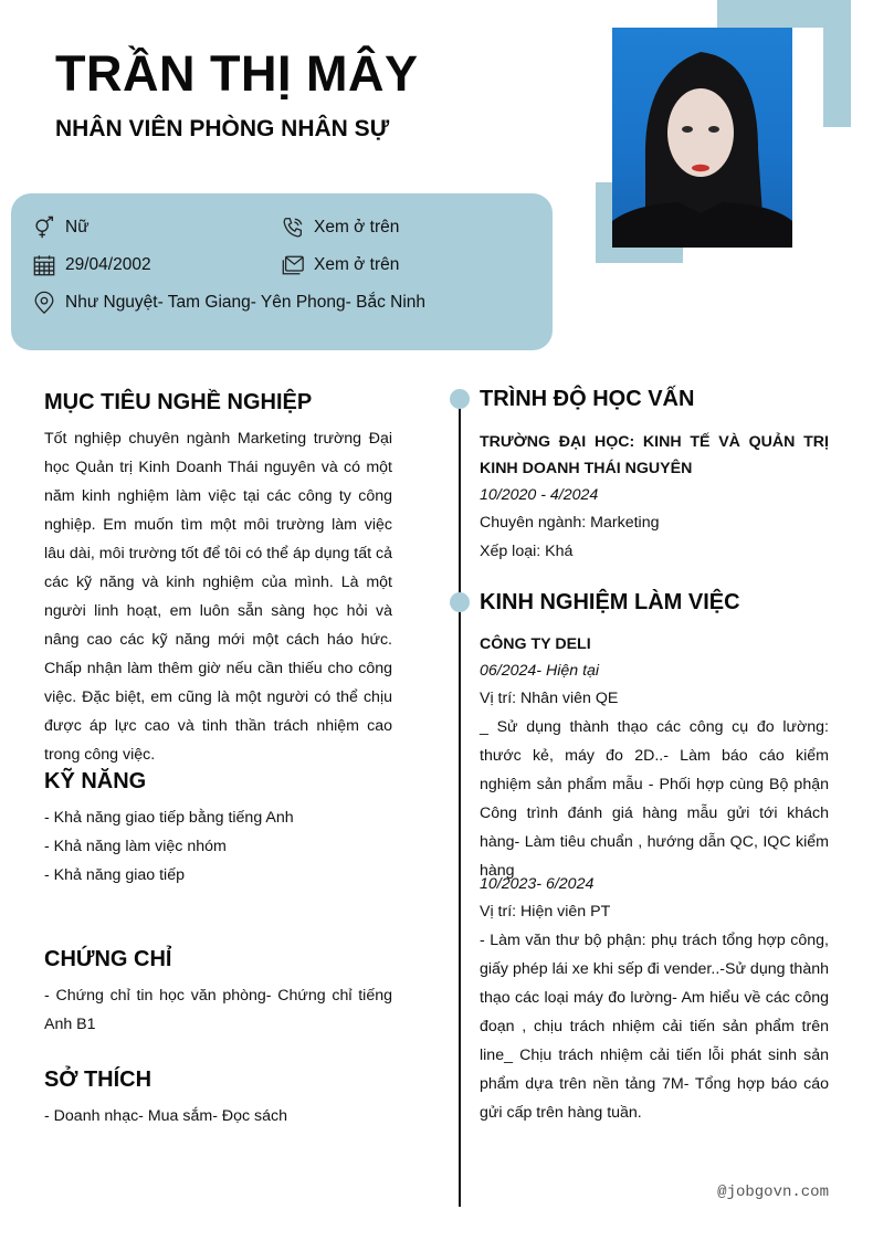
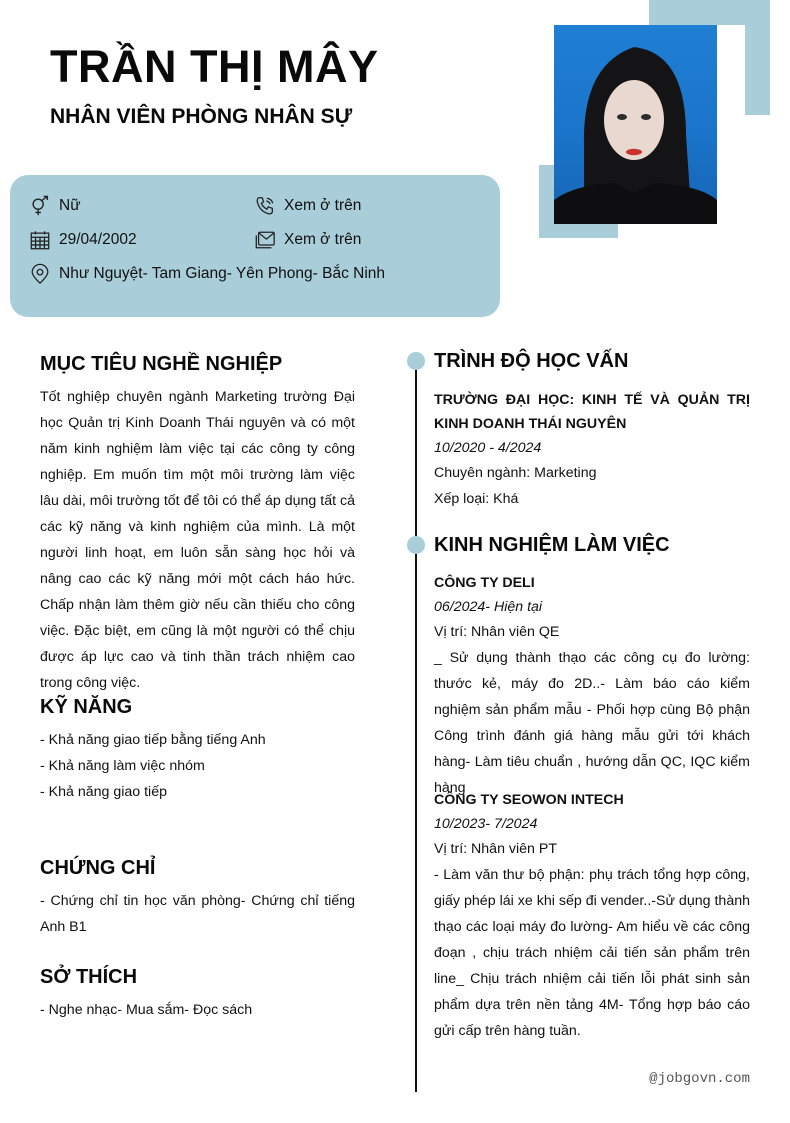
  TRẦN THỊ MÂY
  NHÂN VIÊN PHÒNG NHÂN SỰ
  Nữ
  Xem ở trên
  29/04/2002
  Xem ở trên
  Như Nguyệt- Tam Giang- Yên Phong- Bắc Ninh
  MỤC TIÊU NGHỀ NGHIỆP
  Tốt nghiệp chuyên ngành Marketing trường Đại học Quản trị Kinh Doanh Thái nguyên và có một năm kinh nghiệm làm việc tại các công ty công nghiệp. Em muốn tìm một môi trường làm việc lâu dài, môi trường tốt để tôi có thể áp dụng tất cả các kỹ năng và kinh nghiệm của mình. Là một người linh hoạt, em luôn sẵn sàng học hỏi và nâng cao các kỹ năng mới một cách háo hức. Chấp nhận làm thêm giờ nếu cần thiếu cho công việc. Đặc biệt, em cũng là một người có thể chịu được áp lực cao và tinh thần trách nhiệm cao trong công việc.
  KỸ NĂNG
  - Khả năng giao tiếp bằng tiếng Anh
  - Khả năng làm việc nhóm
  - Khả năng giao tiếp
  CHỨNG CHỈ
  - Chứng chỉ tin học văn phòng- Chứng chỉ tiếng Anh B1
  SỞ THÍCH
- - Doanh nhạc- Mua sắm- Đọc sách
+ - Nghe nhạc- Mua sắm- Đọc sách
  TRÌNH ĐỘ HỌC VẤN
  TRƯỜNG ĐẠI HỌC: KINH TẾ VÀ QUẢN TRỊ KINH DOANH THÁI NGUYÊN
  10/2020 - 4/2024
  Chuyên ngành: Marketing
  Xếp loại: Khá
  KINH NGHIỆM LÀM VIỆC
  CÔNG TY DELI
  06/2024- Hiện tại
  Vị trí: Nhân viên QE
  _ Sử dụng thành thạo các công cụ đo lường: thước kẻ, máy đo 2D..- Làm báo cáo kiểm nghiệm sản phẩm mẫu - Phối hợp cùng Bộ phận Công trình đánh giá hàng mẫu gửi tới khách hàng- Làm tiêu chuẩn , hướng dẫn QC, IQC kiểm hàng
+ CÔNG TY SEOWON INTECH
- 10/2023- 6/2024
+ 10/2023- 7/2024
- Vị trí: Hiện viên PT
+ Vị trí: Nhân viên PT
- - Làm văn thư bộ phận: phụ trách tổng hợp công, giấy phép lái xe khi sếp đi vender..-Sử dụng thành thạo các loại máy đo lường- Am hiểu về các công đoạn , chịu trách nhiệm cải tiến sản phẩm trên line_ Chịu trách nhiệm cải tiến lỗi phát sinh sản phẩm dựa trên nền tảng 7M- Tổng hợp báo cáo gửi cấp trên hàng tuần.
+ - Làm văn thư bộ phận: phụ trách tổng hợp công, giấy phép lái xe khi sếp đi vender..-Sử dụng thành thạo các loại máy đo lường- Am hiểu về các công đoạn , chịu trách nhiệm cải tiến sản phẩm trên line_ Chịu trách nhiệm cải tiến lỗi phát sinh sản phẩm dựa trên nền tảng 4M- Tổng hợp báo cáo gửi cấp trên hàng tuần.
  @jobgovn.com
